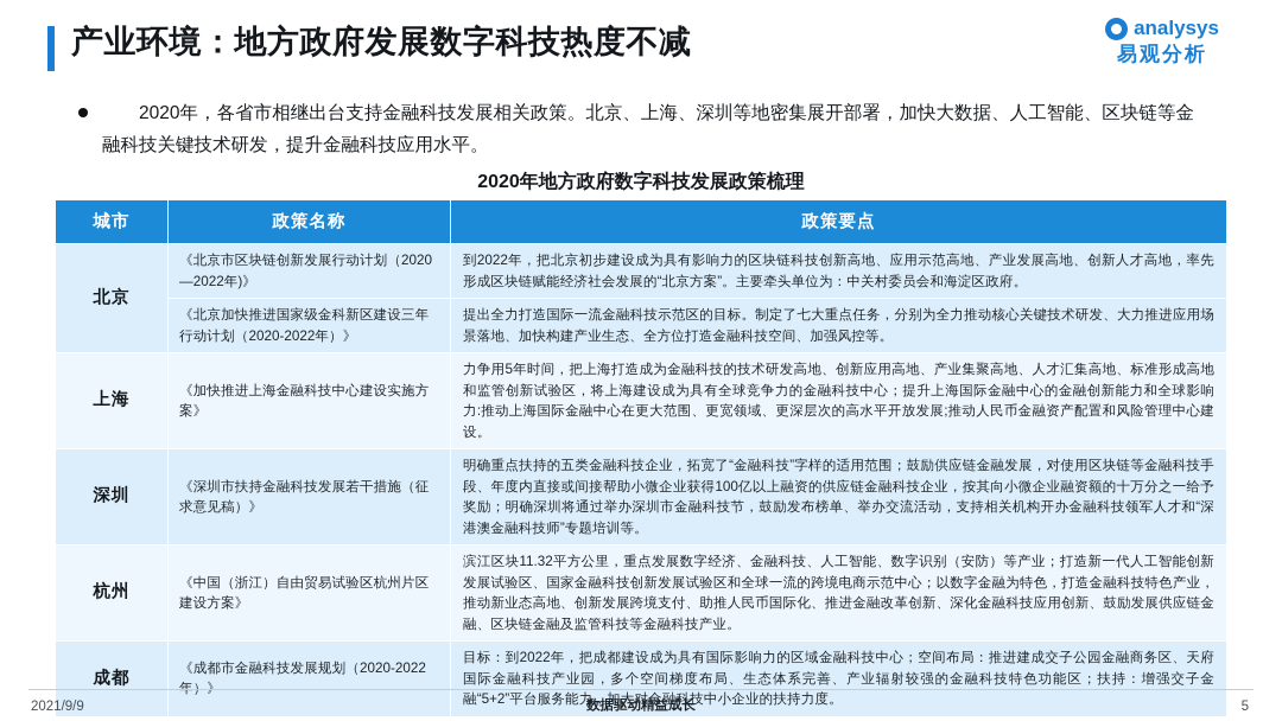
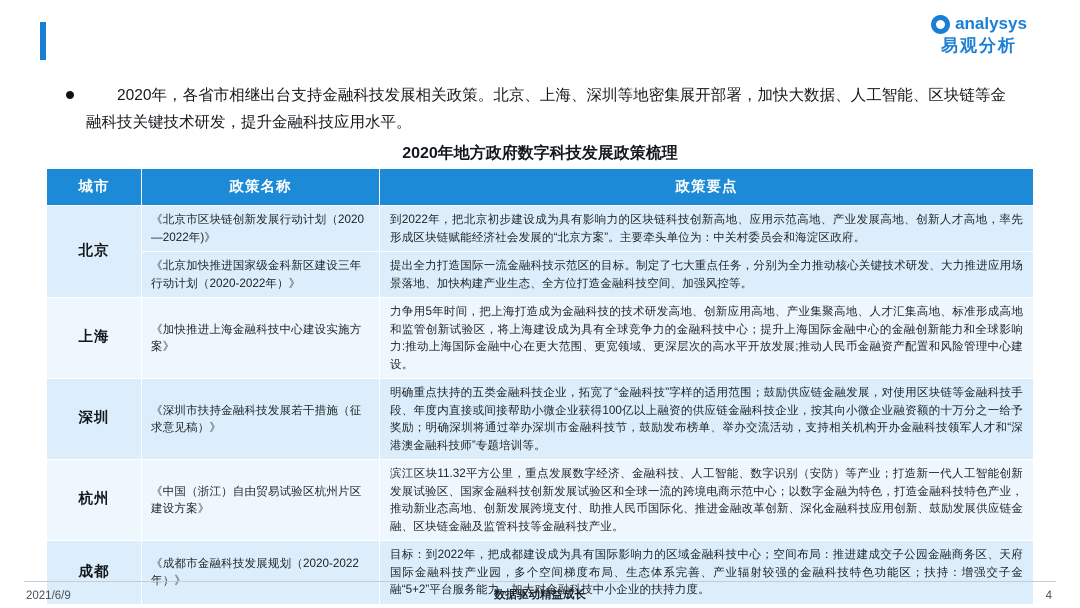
- 产业环境：地方政府发展数字科技热度不减
  analysys
  易观分析
  2020年，各省市相继出台支持金融科技发展相关政策。北京、上海、深圳等地密集展开部署，加快大数据、人工智能、区块链等金融科技关键技术研发，提升金融科技应用水平。
  2020年地方政府数字科技发展政策梳理
  城市	政策名称	政策要点
  北京	《北京市区块链创新发展行动计划（2020—2022年)》	到2022年，把北京初步建设成为具有影响力的区块链科技创新高地、应用示范高地、产业发展高地、创新人才高地，率先形成区块链赋能经济社会发展的“北京方案”。主要牵头单位为：中关村委员会和海淀区政府。
  《北京加快推进国家级金科新区建设三年行动计划（2020-2022年）》	提出全力打造国际一流金融科技示范区的目标。制定了七大重点任务，分别为全力推动核心关键技术研发、大力推进应用场景落地、加快构建产业生态、全方位打造金融科技空间、加强风控等。
  上海	《加快推进上海金融科技中心建设实施方案》	力争用5年时间，把上海打造成为金融科技的技术研发高地、创新应用高地、产业集聚高地、人才汇集高地、标准形成高地和监管创新试验区，将上海建设成为具有全球竞争力的金融科技中心；提升上海国际金融中心的金融创新能力和全球影响力:推动上海国际金融中心在更大范围、更宽领域、更深层次的高水平开放发展;推动人民币金融资产配置和风险管理中心建设。
  深圳	《深圳市扶持金融科技发展若干措施（征求意见稿）》	明确重点扶持的五类金融科技企业，拓宽了“金融科技”字样的适用范围；鼓励供应链金融发展，对使用区块链等金融科技手段、年度内直接或间接帮助小微企业获得100亿以上融资的供应链金融科技企业，按其向小微企业融资额的十万分之一给予奖励；明确深圳将通过举办深圳市金融科技节，鼓励发布榜单、举办交流活动，支持相关机构开办金融科技领军人才和“深港澳金融科技师”专题培训等。
  杭州	《中国（浙江）自由贸易试验区杭州片区建设方案》	滨江区块11.32平方公里，重点发展数字经济、金融科技、人工智能、数字识别（安防）等产业；打造新一代人工智能创新发展试验区、国家金融科技创新发展试验区和全球一流的跨境电商示范中心；以数字金融为特色，打造金融科技特色产业，推动新业态高地、创新发展跨境支付、助推人民币国际化、推进金融改革创新、深化金融科技应用创新、鼓励发展供应链金融、区块链金融及监管科技等金融科技产业。
  成都	《成都市金融科技发展规划（2020-2022年）》	目标：到2022年，把成都建设成为具有国际影响力的区域金融科技中心；空间布局：推进建成交子公园金融商务区、天府国际金融科技产业园，多个空间梯度布局、生态体系完善、产业辐射较强的金融科技特色功能区；扶持：增强交子金融“5+2”平台服务能力，加大对金融科技中小企业的扶持力度。
- 2021/9/9
+ 2021/6/9
  数据驱动精益成长
- 5
+ 4
